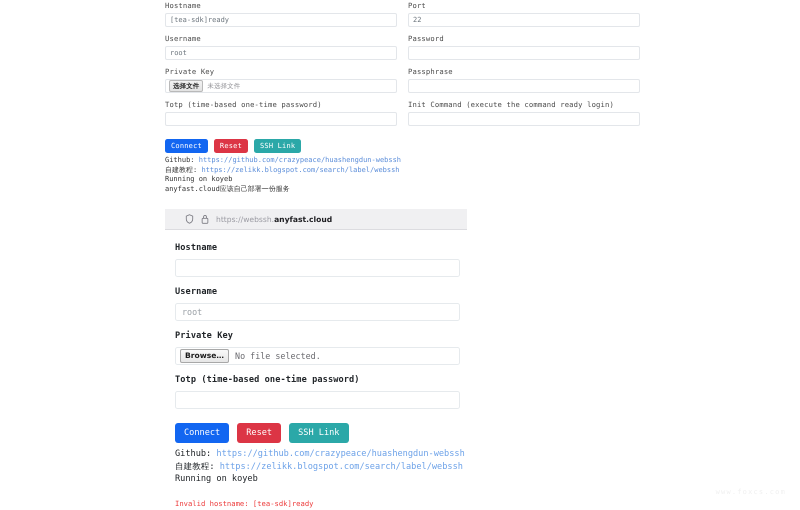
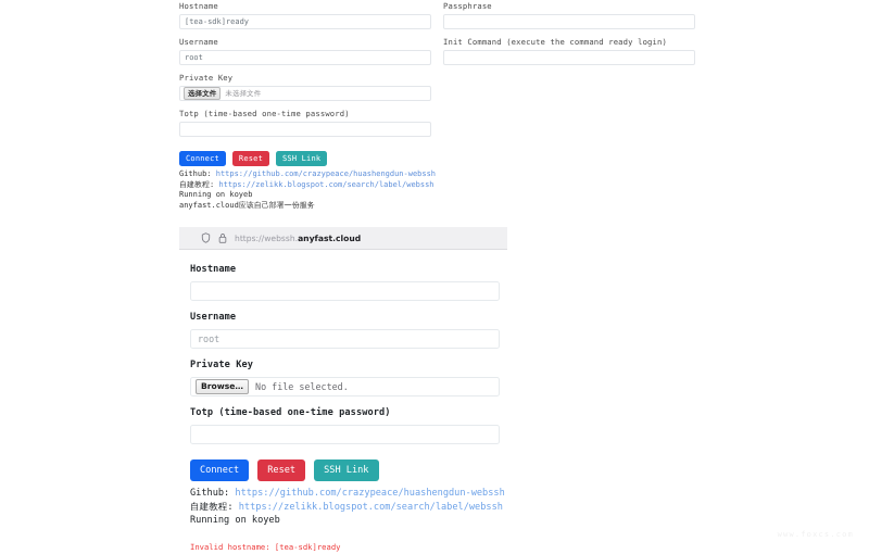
  Hostname
  [tea-sdk]ready
  Username
  root
  Private Key
  选择文件
  未选择文件
  Totp (time-based one-time password)
- Port
- 22
- Password
  Passphrase
  Init Command (execute the command ready login)
  Connect
  Reset
  SSH Link
  Github: https://github.com/crazypeace/huashengdun-webssh
  自建教程: https://zelikk.blogspot.com/search/label/webssh
  Running on koyeb
  anyfast.cloud应该自己部署一份服务
  https://webssh.anyfast.cloud
  Hostname
  Username
  root
  Private Key
  Browse…
  No file selected.
  Totp (time-based one-time password)
  Connect
  Reset
  SSH Link
  Github: https://github.com/crazypeace/huashengdun-webssh
  自建教程: https://zelikk.blogspot.com/search/label/webssh
  Running on koyeb
  Invalid hostname: [tea-sdk]ready
